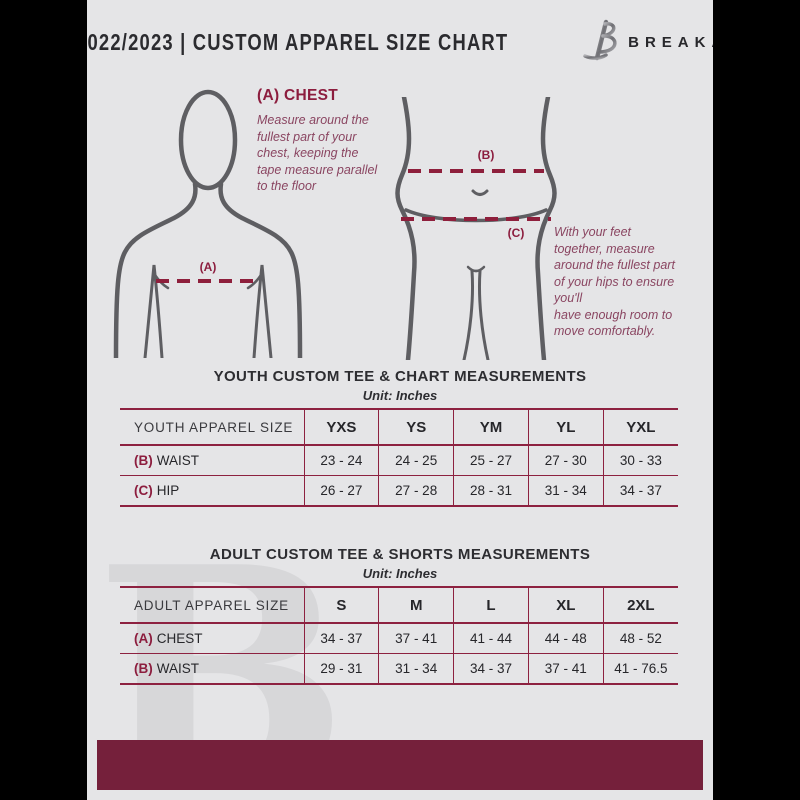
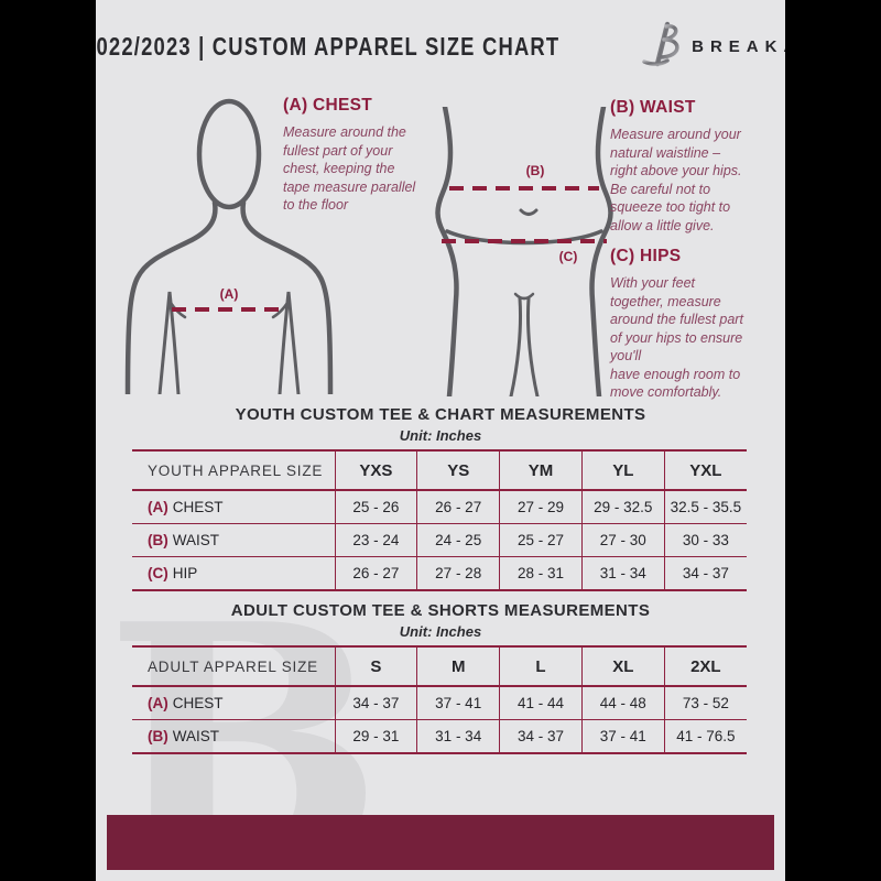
  B
  022/2023 | CUSTOM APPAREL SIZE CHART
  (A)
  (B)
  (C)
  (A) CHEST
  Measure around the
  fullest part of your
  chest, keeping the
  tape measure parallel
  to the floor
+ (B) WAIST
+ Measure around your
+ natural waistline –
+ right above your hips.
+ Be careful not to
+ squeeze too tight to
+ allow a little give.
+ (C) HIPS
  With your feet
  together, measure
  around the fullest part
  of your hips to ensure
  you'll
  have enough room to
  move comfortably.
  YOUTH CUSTOM TEE & CHART MEASUREMENTS
  Unit: Inches
  YOUTH APPAREL SIZE	YXS	YS	YM	YL	YXL
+ (A) CHEST	25 - 26	26 - 27	27 - 29	29 - 32.5	32.5 - 35.5
  (B) WAIST	23 - 24	24 - 25	25 - 27	27 - 30	30 - 33
  (C) HIP	26 - 27	27 - 28	28 - 31	31 - 34	34 - 37
  ADULT CUSTOM TEE & SHORTS MEASUREMENTS
  Unit: Inches
  ADULT APPAREL SIZE	S	M	L	XL	2XL
- (A) CHEST	34 - 37	37 - 41	41 - 44	44 - 48	48 - 52
+ (A) CHEST	34 - 37	37 - 41	41 - 44	44 - 48	73 - 52
  (B) WAIST	29 - 31	31 - 34	34 - 37	37 - 41	41 - 76.5
